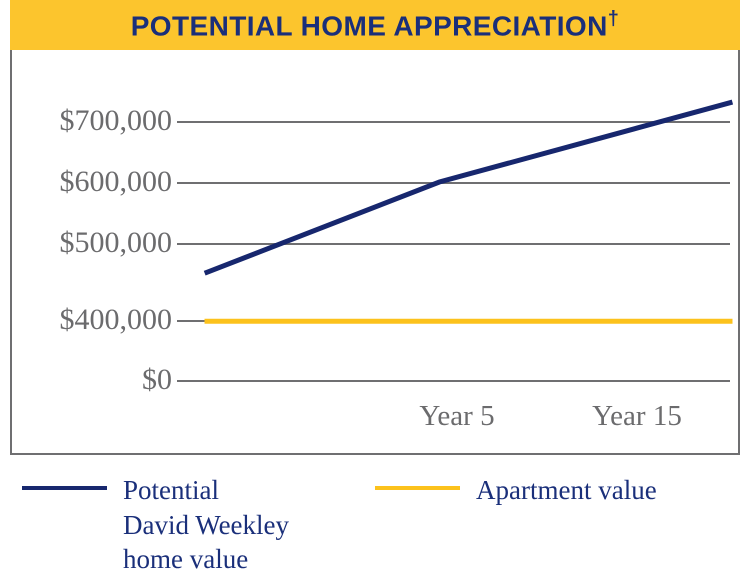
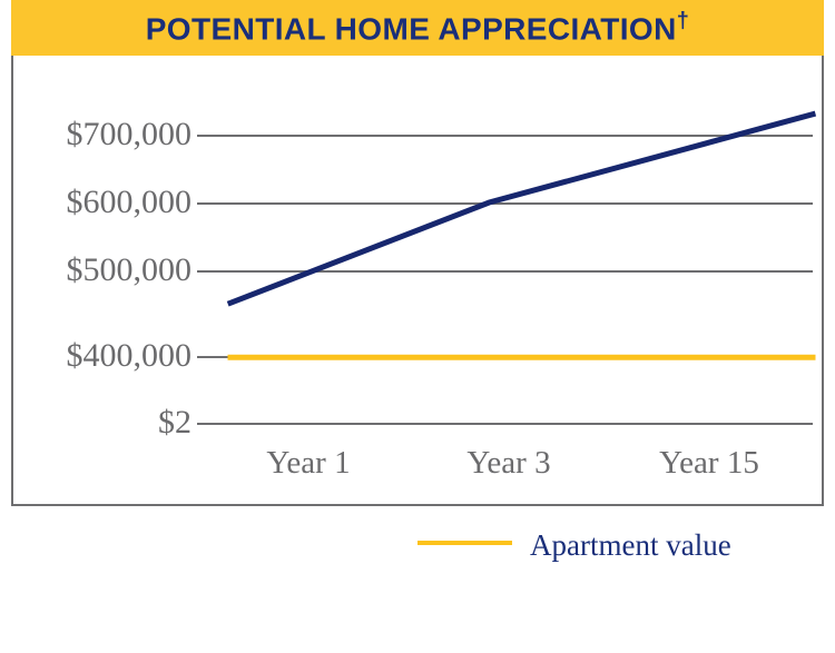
  POTENTIAL HOME APPRECIATION†
  $700,000
  $600,000
  $500,000
  $400,000
- $0
+ $2
+ Year 1
- Year 5
+ Year 3
  Year 15
- Potential
- David Weekley
- home value
  Apartment value
